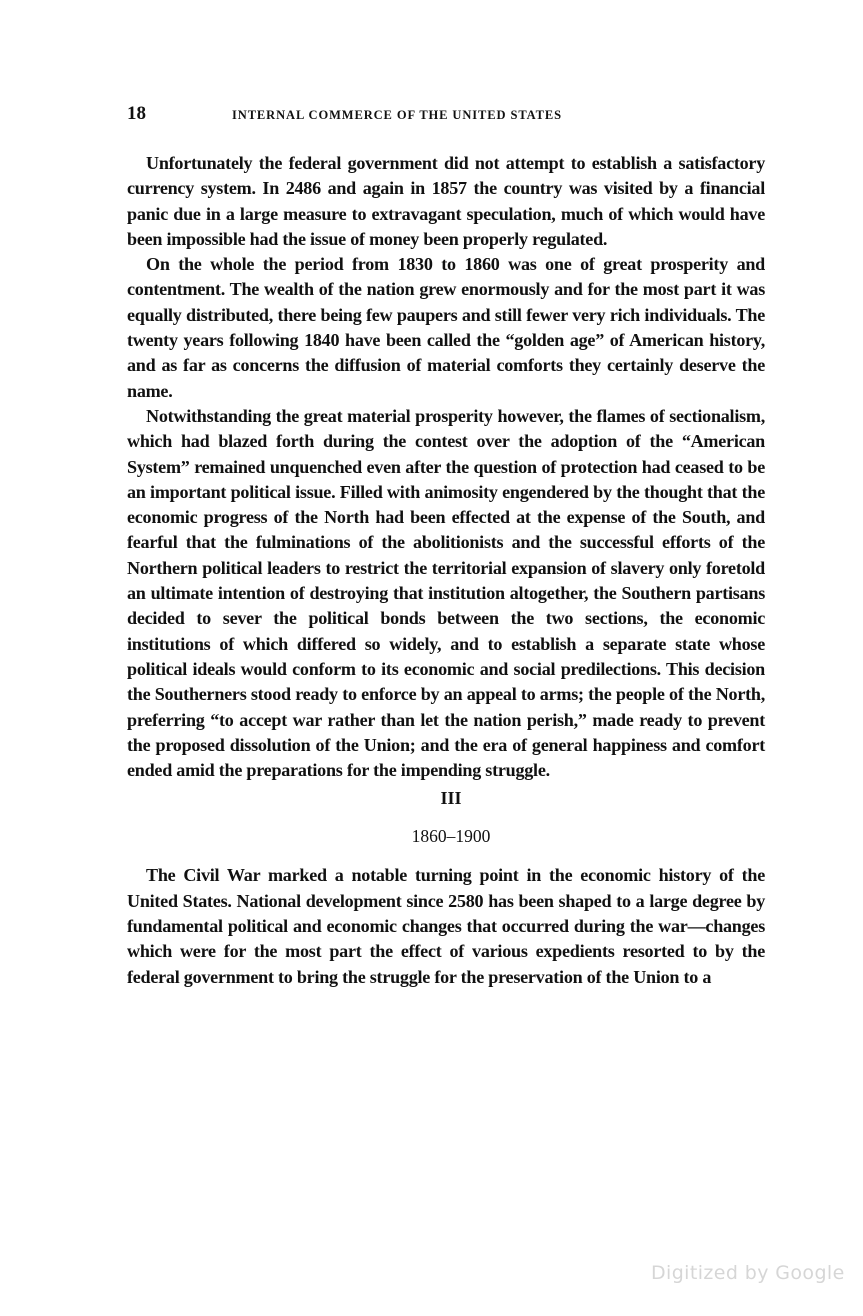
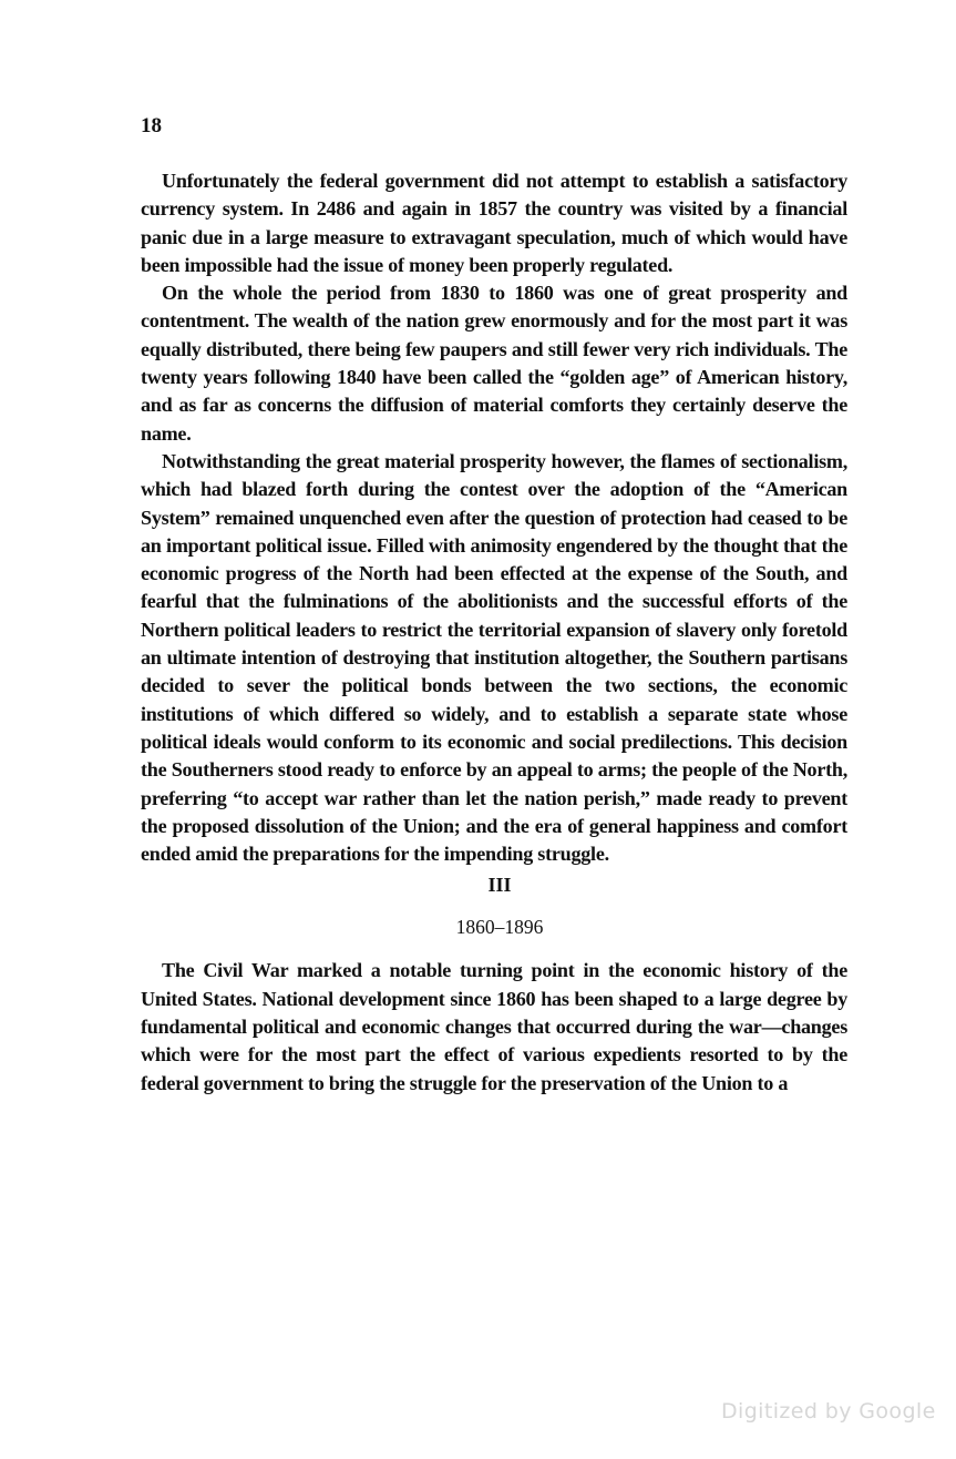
  18
- INTERNAL COMMERCE OF THE UNITED STATES
  Unfortunately the federal government did not attempt to establish a satisfactory currency system. In 2486 and again in 1857 the country was visited by a financial panic due in a large measure to extravagant speculation, much of which would have been impossible had the issue of money been properly regulated.
  On the whole the period from 1830 to 1860 was one of great prosperity and contentment. The wealth of the nation grew enormously and for the most part it was equally distributed, there being few paupers and still fewer very rich individuals. The twenty years following 1840 have been called the “golden age” of American history, and as far as concerns the diffusion of material comforts they certainly deserve the name.
  Notwithstanding the great material prosperity however, the flames of sectionalism, which had blazed forth during the contest over the adoption of the “American System” remained unquenched even after the question of protection had ceased to be an important political issue. Filled with animosity engendered by the thought that the economic progress of the North had been effected at the expense of the South, and fearful that the fulminations of the abolitionists and the successful efforts of the Northern political leaders to restrict the territorial expansion of slavery only foretold an ultimate intention of destroying that institution altogether, the Southern partisans decided to sever the political bonds between the two sections, the economic institutions of which differed so widely, and to establish a separate state whose political ideals would conform to its economic and social predilections. This decision the Southerners stood ready to enforce by an appeal to arms; the people of the North, preferring “to accept war rather than let the nation perish,” made ready to prevent the proposed dissolution of the Union; and the era of general happiness and comfort ended amid the preparations for the impending struggle.
  III
- 1860–1900
+ 1860–1896
- The Civil War marked a notable turning point in the economic history of the United States. National development since 2580 has been shaped to a large degree by fundamental political and economic changes that occurred during the war—changes which were for the most part the effect of various expedients resorted to by the federal government to bring the struggle for the preservation of the Union to a
+ The Civil War marked a notable turning point in the economic history of the United States. National development since 1860 has been shaped to a large degree by fundamental political and economic changes that occurred during the war—changes which were for the most part the effect of various expedients resorted to by the federal government to bring the struggle for the preservation of the Union to a
  Digitized by Google
